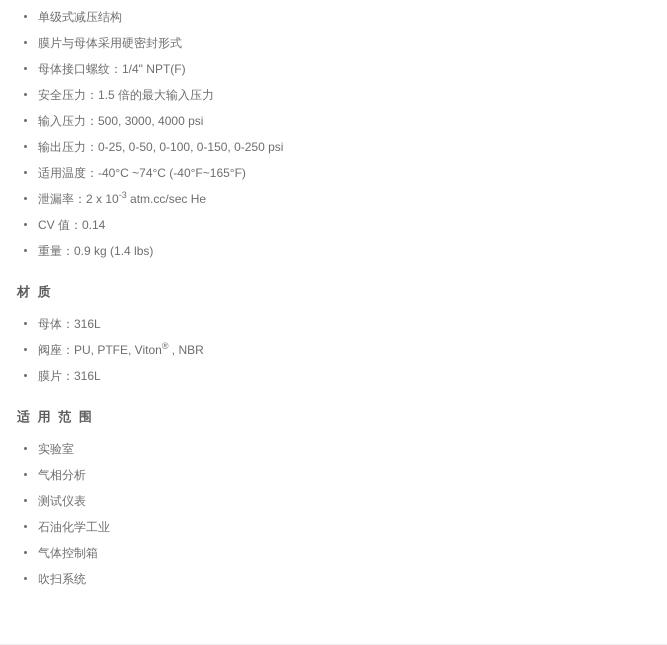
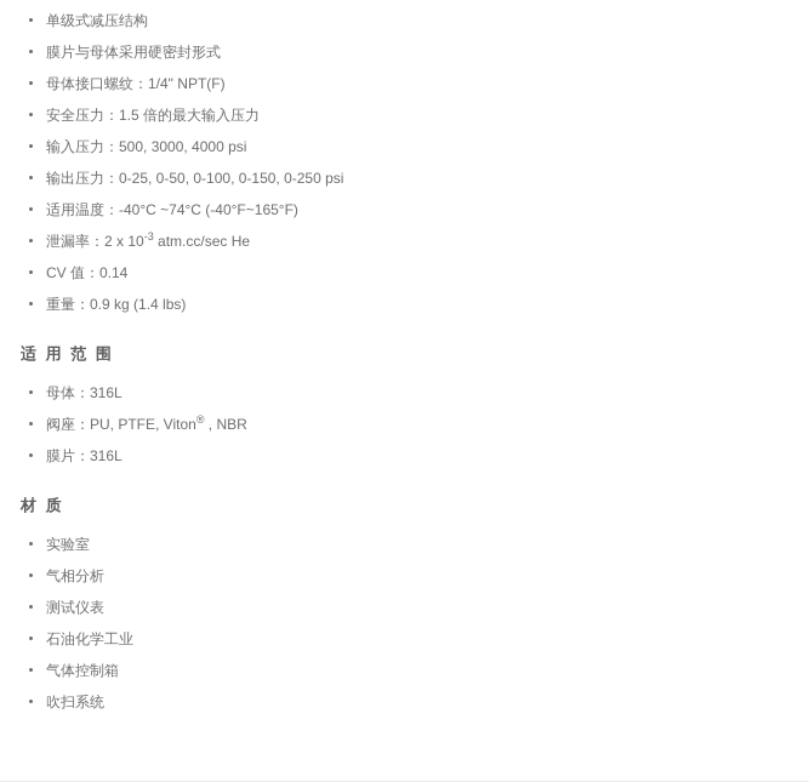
  单级式减压结构
  膜片与母体采用硬密封形式
  母体接口螺纹：1/4" NPT(F)
  安全压力：1.5 倍的最大输入压力
  输入压力：500, 3000, 4000 psi
  输出压力：0-25, 0-50, 0-100, 0-150, 0-250 psi
  适用温度：-40°C ~74°C (-40°F~165°F)
  泄漏率：2 x 10-3 atm.cc/sec He
  CV 值：0.14
  重量：0.9 kg (1.4 lbs)
- 材 质
+ 适 用 范 围
  母体：316L
  阀座：PU, PTFE, Viton® , NBR
  膜片：316L
- 适 用 范 围
+ 材 质
  实验室
  气相分析
  测试仪表
  石油化学工业
  气体控制箱
  吹扫系统
